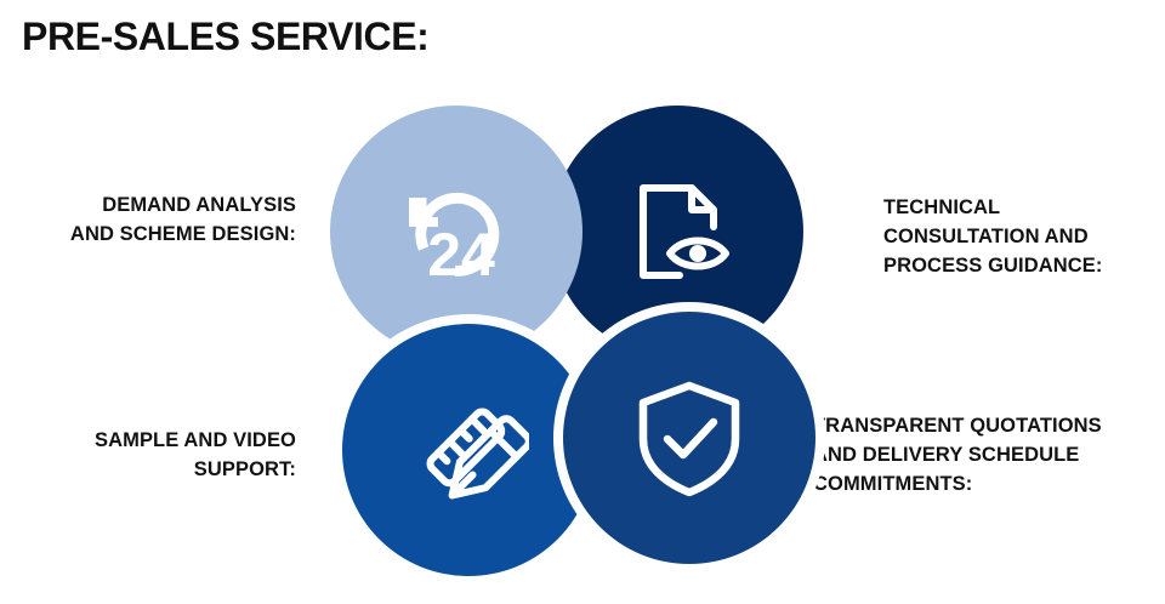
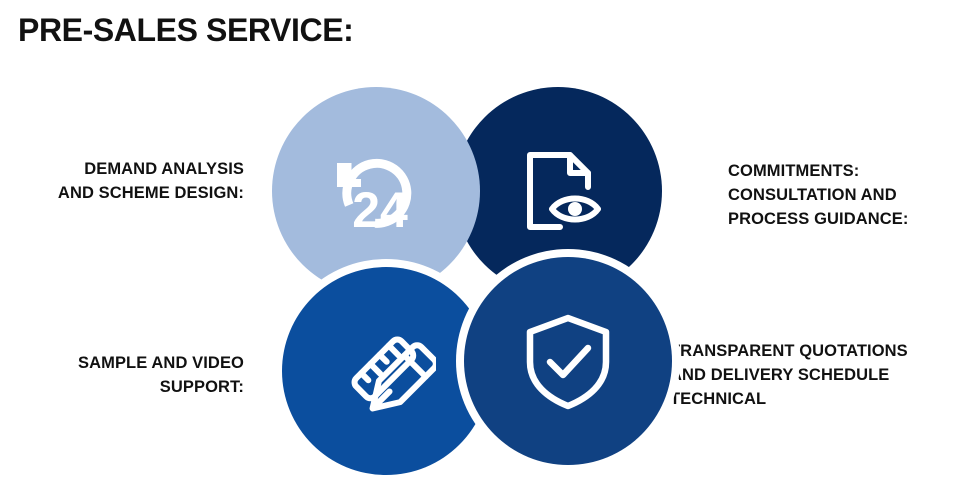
  PRE-SALES SERVICE:
  24
  DEMAND ANALYSIS
  AND SCHEME DESIGN:
- TECHNICAL
+ COMMITMENTS:
  CONSULTATION AND
  PROCESS GUIDANCE:
  SAMPLE AND VIDEO
  SUPPORT:
  RANSPARENT QUOTATIONS
  ND DELIVERY SCHEDULE
- COMMITMENTS:
+ TECHNICAL
